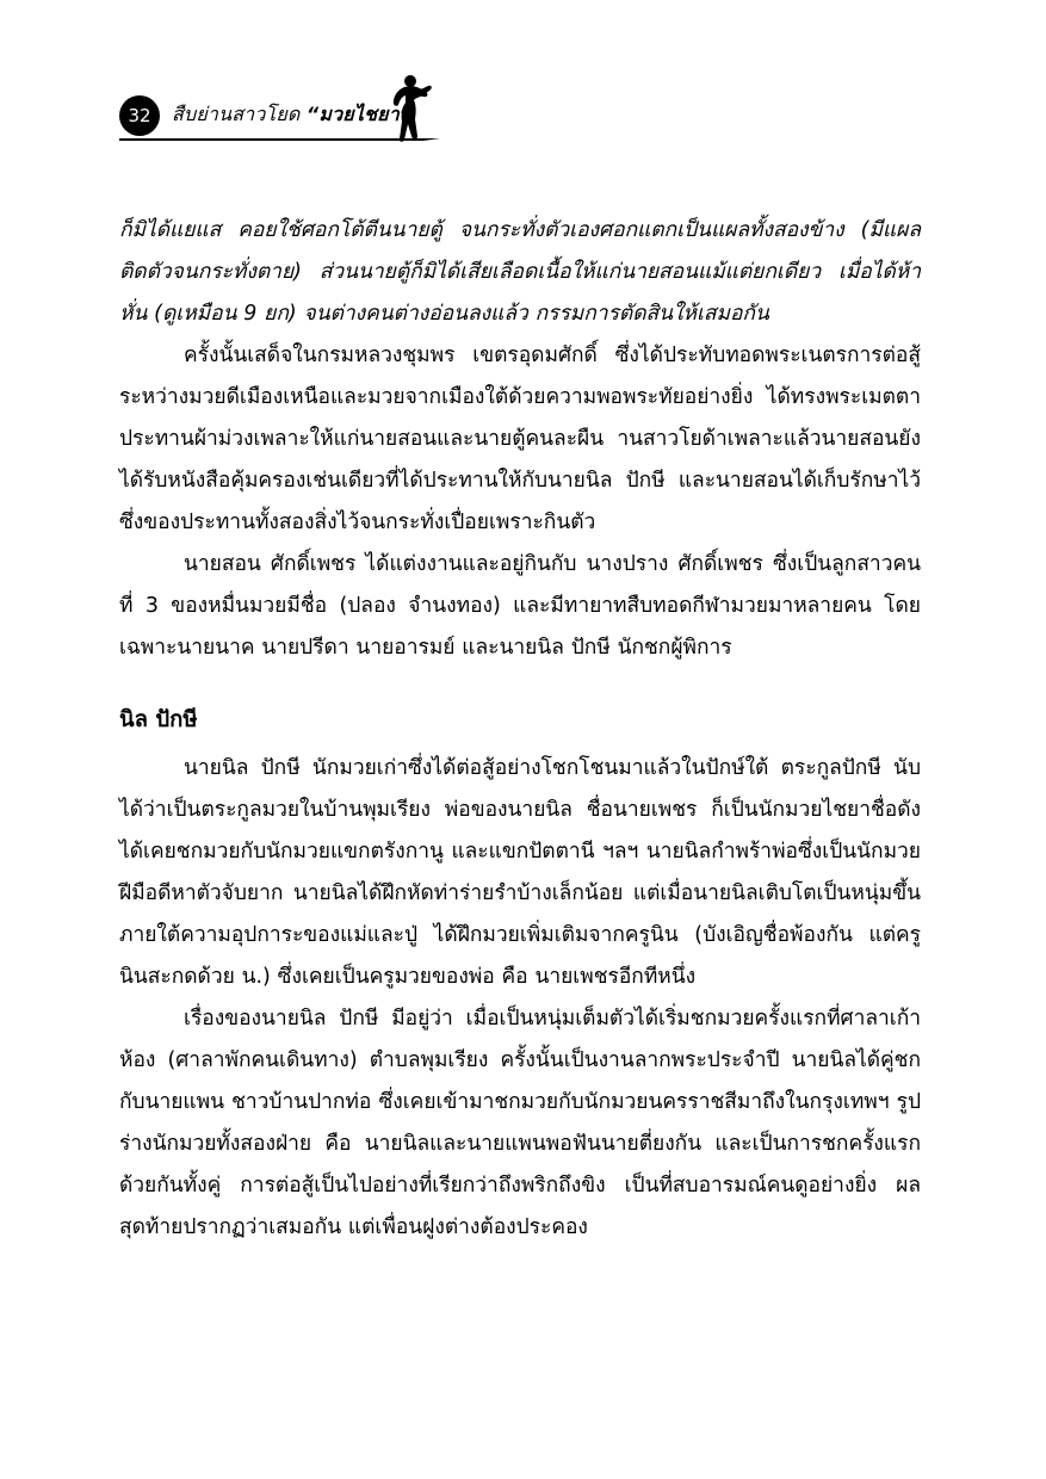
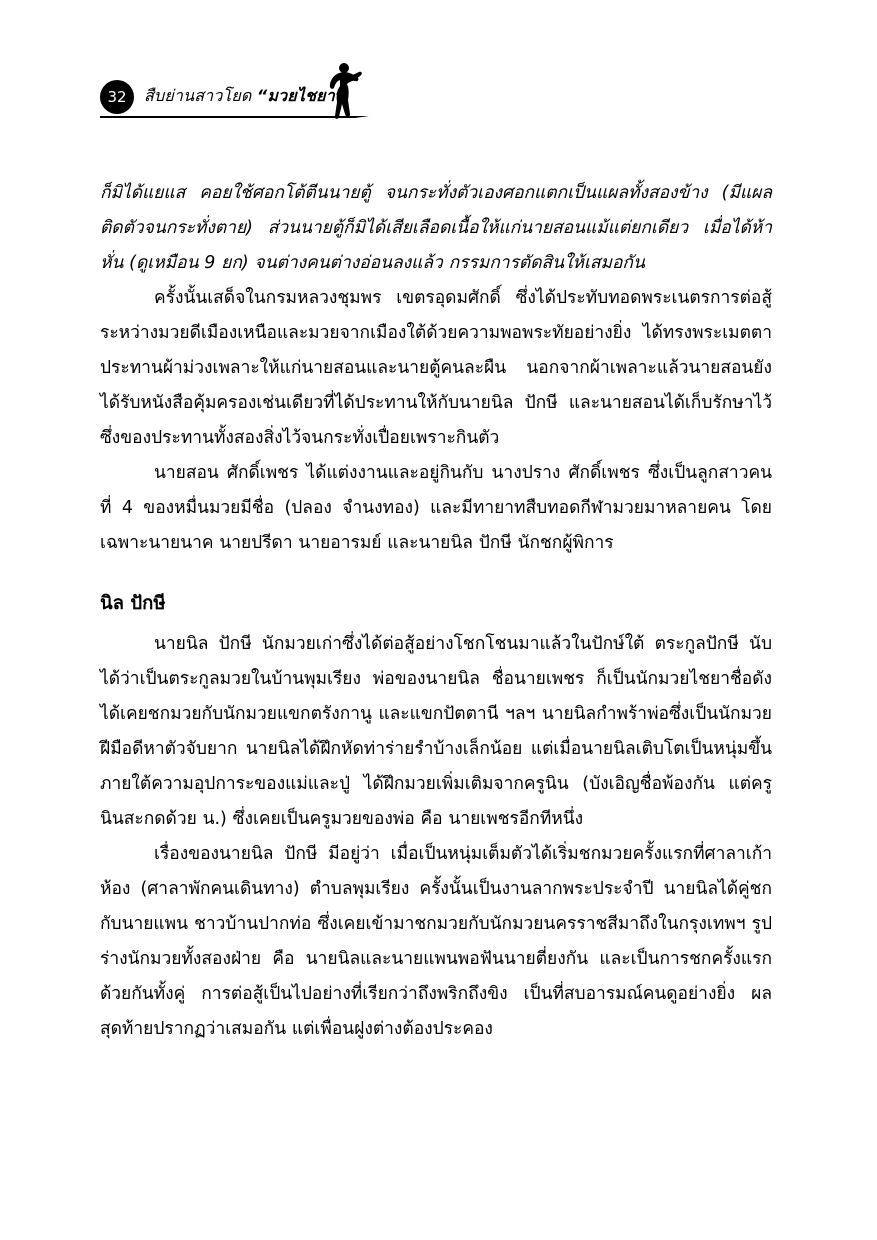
  32
  สืบย่านสาวโยด “มวยไชยา
  ก็มิได้แยแส คอยใช้ศอกโต้ตีนนายตู้ จนกระทั่งตัวเองศอกแตกเป็นแผลทั้งสองข้าง (มีแผลติดตัวจนกระทั่งตาย) ส่วนนายตู้ก็มิได้เสียเลือดเนื้อให้แก่นายสอนแม้แต่ยกเดียว เมื่อได้ห้าหั่น (ดูเหมือน 9 ยก) จนต่างคนต่างอ่อนลงแล้ว กรรมการตัดสินให้เสมอกัน
- ครั้งนั้นเสด็จในกรมหลวงชุมพร เขตรอุดมศักดิ์ ซึ่งได้ประทับทอดพระเนตรการต่อสู้ระหว่างมวยดีเมืองเหนือและมวยจากเมืองใต้ด้วยความพอพระทัยอย่างยิ่ง ได้ทรงพระเมตตาประทานผ้าม่วงเพลาะให้แก่นายสอนและนายตู้คนละผืน านสาวโยด้าเพลาะแล้วนายสอนยังได้รับหนังสือคุ้มครองเช่นเดียวที่ได้ประทานให้กับนายนิล ปักษี และนายสอนได้เก็บรักษาไว้ซึ่งของประทานทั้งสองสิ่งไว้จนกระทั่งเปื่อยเพราะกินตัว
+ ครั้งนั้นเสด็จในกรมหลวงชุมพร เขตรอุดมศักดิ์ ซึ่งได้ประทับทอดพระเนตรการต่อสู้ระหว่างมวยดีเมืองเหนือและมวยจากเมืองใต้ด้วยความพอพระทัยอย่างยิ่ง ได้ทรงพระเมตตาประทานผ้าม่วงเพลาะให้แก่นายสอนและนายตู้คนละผืน นอกจากผ้าเพลาะแล้วนายสอนยังได้รับหนังสือคุ้มครองเช่นเดียวที่ได้ประทานให้กับนายนิล ปักษี และนายสอนได้เก็บรักษาไว้ซึ่งของประทานทั้งสองสิ่งไว้จนกระทั่งเปื่อยเพราะกินตัว
- นายสอน ศักดิ์เพชร ได้แต่งงานและอยู่กินกับ นางปราง ศักดิ์เพชร ซึ่งเป็นลูกสาวคนที่ 3 ของหมื่นมวยมีชื่อ (ปลอง จำนงทอง) และมีทายาทสืบทอดกีฬามวยมาหลายคน โดยเฉพาะนายนาค นายปรีดา นายอารมย์ และนายนิล ปักษี นักชกผู้พิการ
+ นายสอน ศักดิ์เพชร ได้แต่งงานและอยู่กินกับ นางปราง ศักดิ์เพชร ซึ่งเป็นลูกสาวคนที่ 4 ของหมื่นมวยมีชื่อ (ปลอง จำนงทอง) และมีทายาทสืบทอดกีฬามวยมาหลายคน โดยเฉพาะนายนาค นายปรีดา นายอารมย์ และนายนิล ปักษี นักชกผู้พิการ
  นิล ปักษี
  นายนิล ปักษี นักมวยเก่าซึ่งได้ต่อสู้อย่างโชกโชนมาแล้วในปักษ์ใต้ ตระกูลปักษี นับได้ว่าเป็นตระกูลมวยในบ้านพุมเรียง พ่อของนายนิล ชื่อนายเพชร ก็เป็นนักมวยไชยาชื่อดัง ได้เคยชกมวยกับนักมวยแขกตรังกานู และแขกปัตตานี ฯลฯ นายนิลกำพร้าพ่อซึ่งเป็นนักมวยฝีมือดีหาตัวจับยาก นายนิลได้ฝึกหัดท่าร่ายรำบ้างเล็กน้อย แต่เมื่อนายนิลเติบโตเป็นหนุ่มขึ้น ภายใต้ความอุปการะของแม่และปู่ ได้ฝึกมวยเพิ่มเติมจากครูนิน (บังเอิญชื่อพ้องกัน แต่ครูนินสะกดด้วย น.) ซึ่งเคยเป็นครูมวยของพ่อ คือ นายเพชรอีกทีหนึ่ง
  เรื่องของนายนิล ปักษี มีอยู่ว่า เมื่อเป็นหนุ่มเต็มตัวได้เริ่มชกมวยครั้งแรกที่ศาลาเก้าห้อง (ศาลาพักคนเดินทาง) ตำบลพุมเรียง ครั้งนั้นเป็นงานลากพระประจำปี นายนิลได้คู่ชกกับนายแพน ชาวบ้านปากท่อ ซึ่งเคยเข้ามาชกมวยกับนักมวยนครราชสีมาถึงในกรุงเทพฯ รูปร่างนักมวยทั้งสองฝ่าย คือ นายนิลและนายแพนพอฟันนายตี่ยงกัน และเป็นการชกครั้งแรกด้วยกันทั้งคู่ การต่อสู้เป็นไปอย่างที่เรียกว่าถึงพริกถึงขิง เป็นที่สบอารมณ์คนดูอย่างยิ่ง ผลสุดท้ายปรากฏว่าเสมอกัน แต่เพื่อนฝูงต่างต้องประคอง
